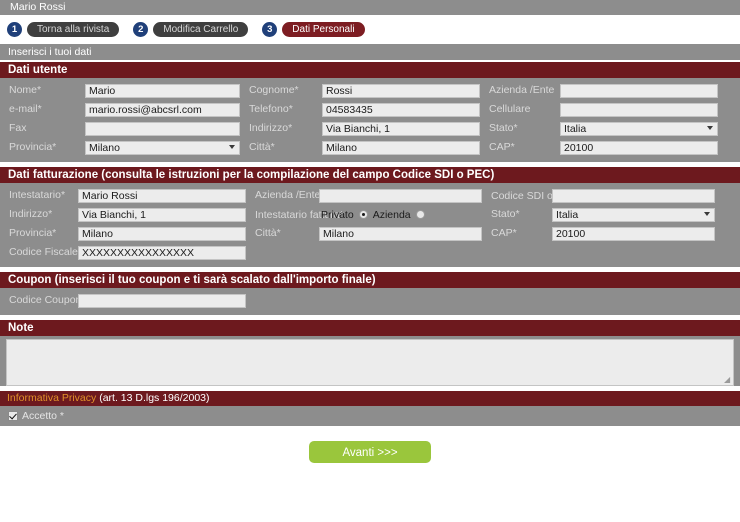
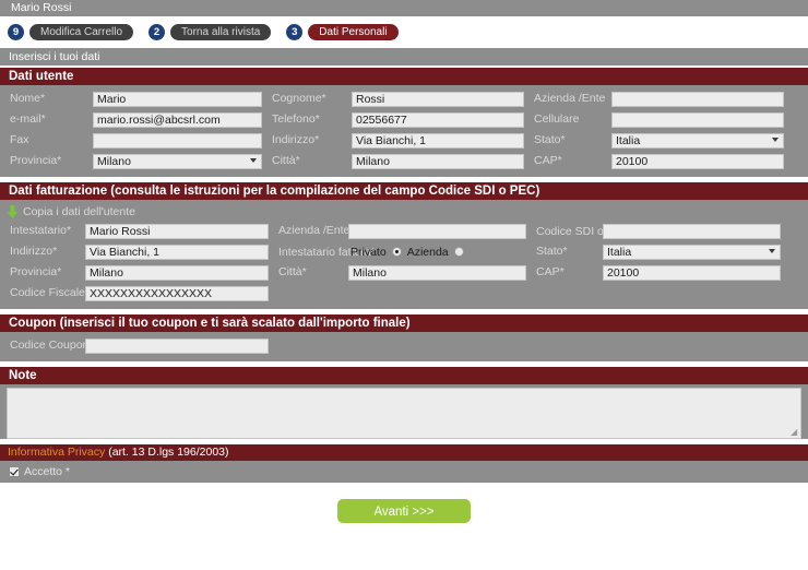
  Mario Rossi
- 1
+ 9
- Torna alla rivista
+ Modifica Carrello
  2
- Modifica Carrello
+ Torna alla rivista
  3
  Dati Personali
  Inserisci i tuoi dati
  Dati utente
  Nome*
  Mario
  Cognome*
  Rossi
  Azienda /Ente
  e-mail*
  mario.rossi@abcsrl.com
  Telefono*
- 04583435
+ 02556677
  Cellulare
  Fax
  Indirizzo*
  Via Bianchi, 1
  Stato*
  Italia
  Provincia*
  Milano
  Città*
  Milano
  CAP*
  20100
  Dati fatturazione (consulta le istruzioni per la compilazione del campo Codice SDI o PEC)
+ Copia i dati dell'utente
  Intestatario*
  Mario Rossi
  Azienda /Ente
  Codice SDI o
  Indirizzo*
  Via Bianchi, 1
  Intestatario fattu
  Privato
  Azienda
  Stato*
  Italia
  Provincia*
  Milano
  Città*
  Milano
  CAP*
  20100
  Codice Fiscale
  XXXXXXXXXXXXXXXX
  Coupon (inserisci il tuo coupon e ti sarà scalato dall'importo finale)
  Codice Coupo
  Note
  ◢
  Informativa Privacy (art. 13 D.lgs 196/2003)
  Accetto *
  Avanti >>>
